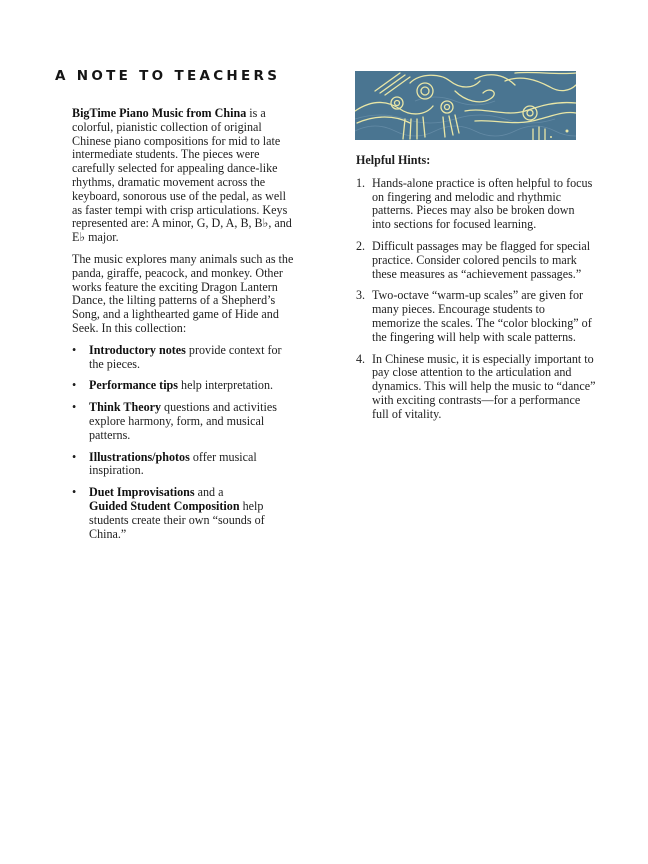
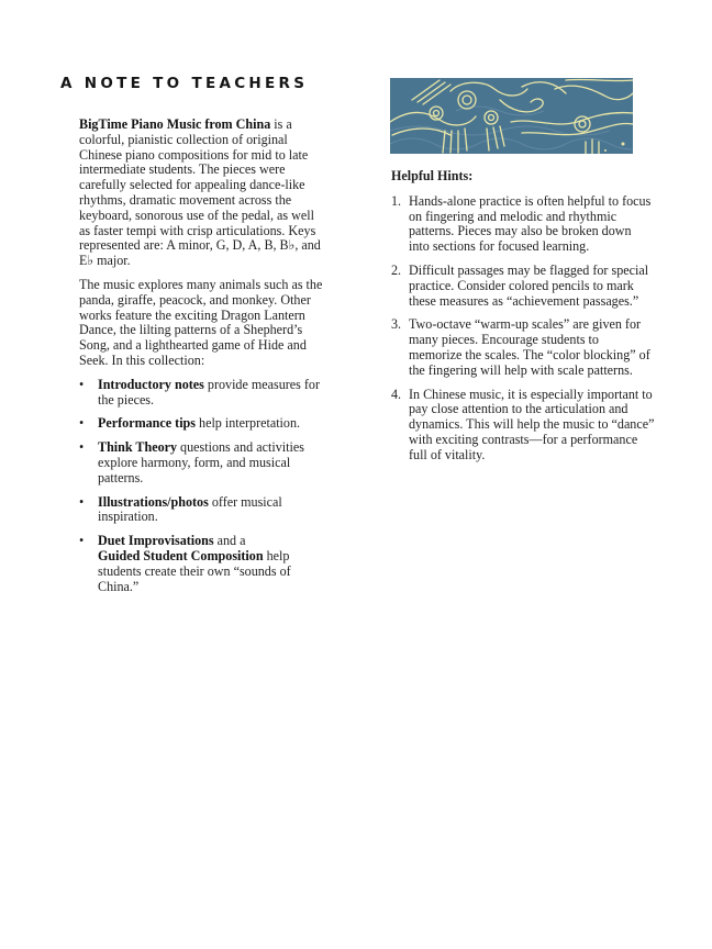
  A NOTE TO TEACHERS
  BigTime Piano Music from China is a colorful, pianistic collection of original Chinese piano compositions for mid to late intermediate students. The pieces were carefully selected for appealing dance-like rhythms, dramatic movement across the keyboard, sonorous use of the pedal, as well as faster tempi with crisp articulations. Keys represented are: A minor, G, D, A, B, B♭, and E♭ major.
  The music explores many animals such as the panda, giraffe, peacock, and monkey. Other works feature the exciting Dragon Lantern Dance, the lilting patterns of a Shepherd’s Song, and a lighthearted game of Hide and Seek. In this collection:
  •
- Introductory notes provide context for the pieces.
+ Introductory notes provide measures for the pieces.
  •
  Performance tips help interpretation.
  •
  Think Theory questions and activities explore harmony, form, and musical patterns.
  •
  Illustrations/photos offer musical inspiration.
  •
  Duet Improvisations and a
  Guided Student Composition help students create their own “sounds of China.”
  Helpful Hints:
  1.
  Hands-alone practice is often helpful to focus on fingering and melodic and rhythmic patterns. Pieces may also be broken down into sections for focused learning.
  2.
  Difficult passages may be flagged for special practice. Consider colored pencils to mark these measures as “achievement passages.”
  3.
  Two-octave “warm-up scales” are given for many pieces. Encourage students to memorize the scales. The “color blocking” of the fingering will help with scale patterns.
  4.
  In Chinese music, it is especially important to pay close attention to the articulation and dynamics. This will help the music to “dance” with exciting contrasts—for a performance full of vitality.
